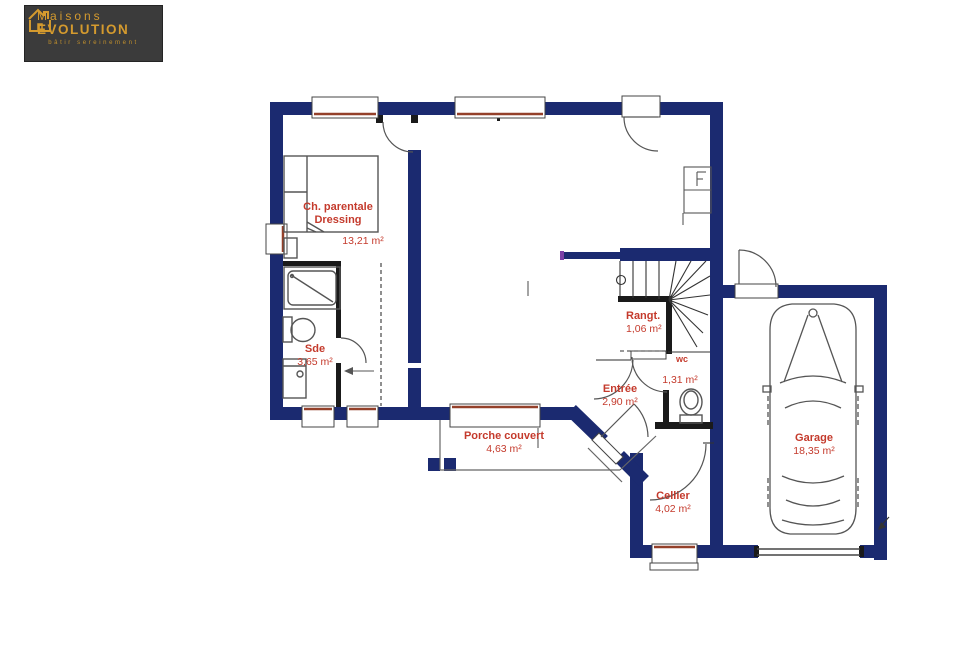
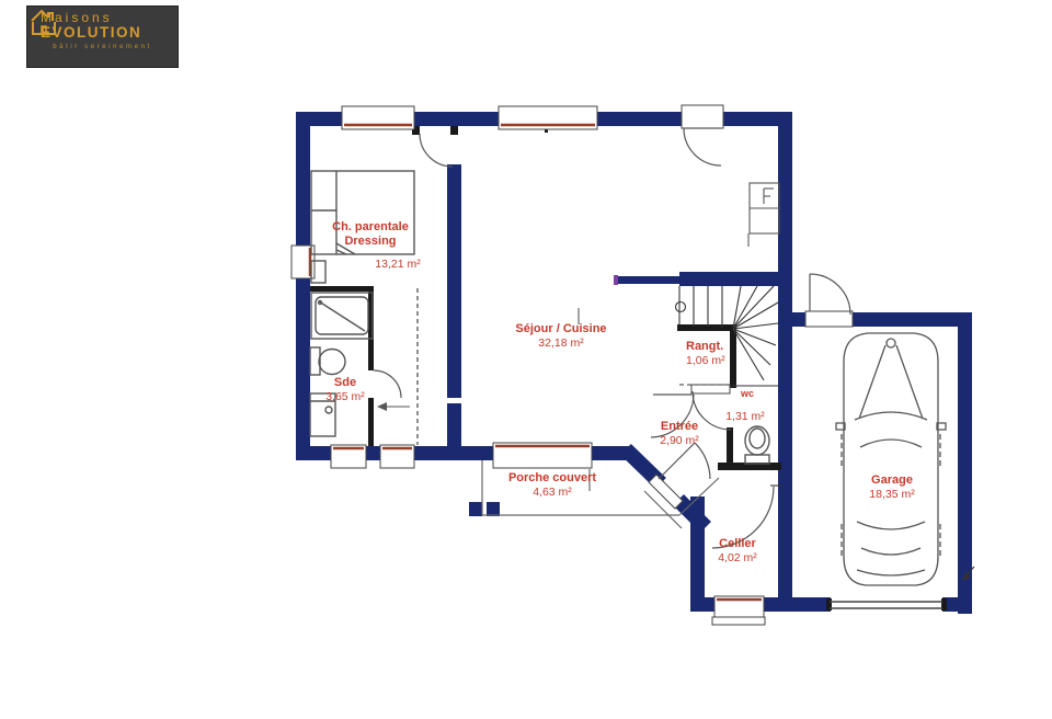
  aisons
  VOLUTION
  Ch. parentale
  Dressing
  13,21 m²
+ Séjour / Cuisine
+ 32,18 m²
  Sde
  3,65 m²
  Rangt.
  1,06 m²
  wc
  1,31 m²
  Entrée
  2,90 m²
  Porche couvert
  4,63 m²
  Cellier
  4,02 m²
  Garage
  18,35 m²
